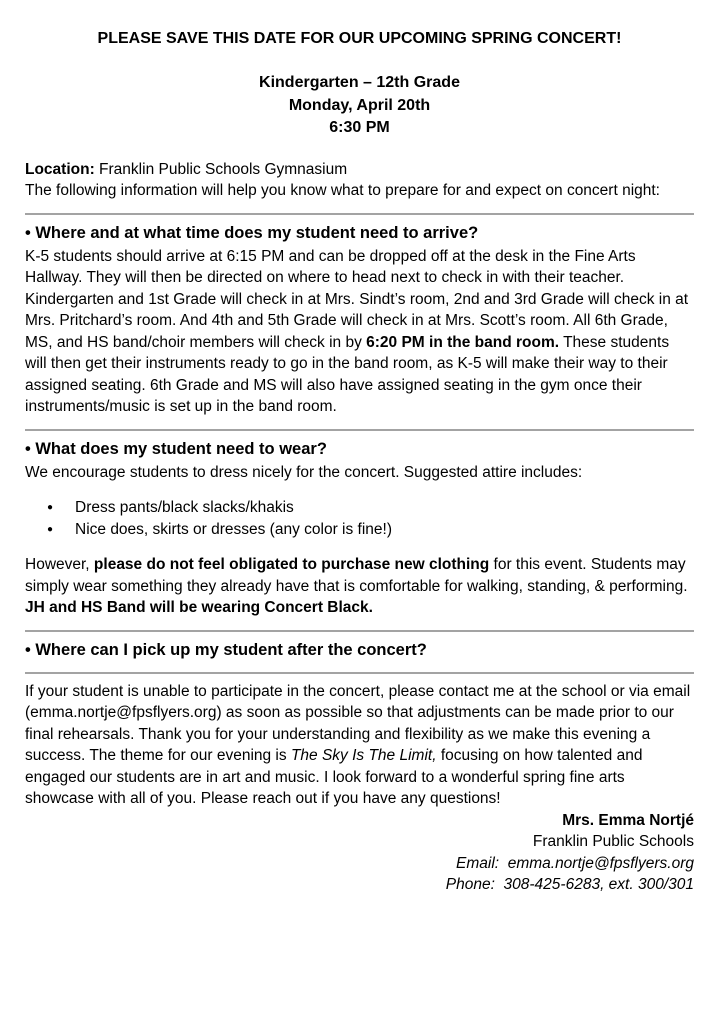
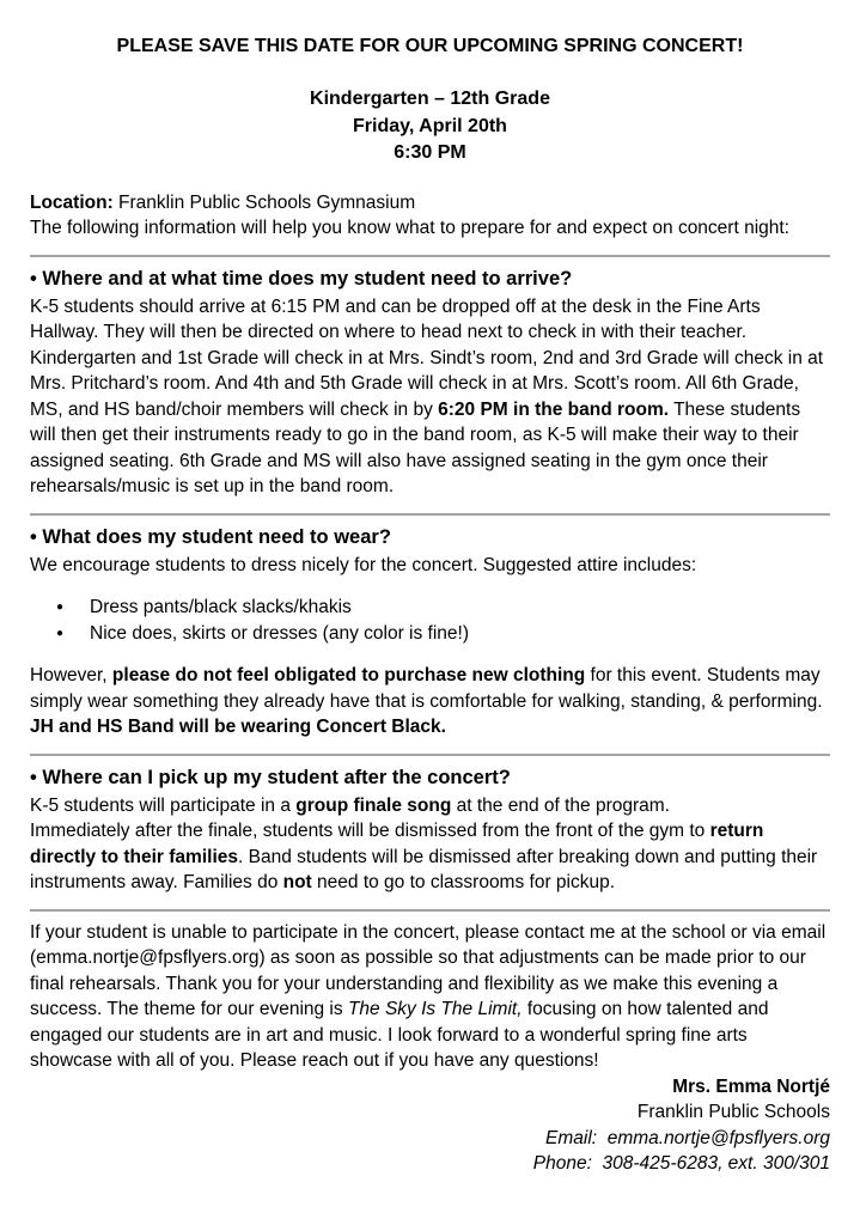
  PLEASE SAVE THIS DATE FOR OUR UPCOMING SPRING CONCERT!
  Kindergarten – 12th Grade
- Monday, April 20th
+ Friday, April 20th
  6:30 PM
  Location: Franklin Public Schools Gymnasium
  The following information will help you know what to prepare for and expect on concert night:
  • Where and at what time does my student need to arrive?
- K-5 students should arrive at 6:15 PM and can be dropped off at the desk in the Fine Arts Hallway. They will then be directed on where to head next to check in with their teacher. Kindergarten and 1st Grade will check in at Mrs. Sindt’s room, 2nd and 3rd Grade will check in at Mrs. Pritchard’s room. And 4th and 5th Grade will check in at Mrs. Scott’s room. All 6th Grade, MS, and HS band/choir members will check in by 6:20 PM in the band room. These students will then get their instruments ready to go in the band room, as K-5 will make their way to their assigned seating. 6th Grade and MS will also have assigned seating in the gym once their instruments/music is set up in the band room.
+ K-5 students should arrive at 6:15 PM and can be dropped off at the desk in the Fine Arts Hallway. They will then be directed on where to head next to check in with their teacher. Kindergarten and 1st Grade will check in at Mrs. Sindt’s room, 2nd and 3rd Grade will check in at Mrs. Pritchard’s room. And 4th and 5th Grade will check in at Mrs. Scott’s room. All 6th Grade, MS, and HS band/choir members will check in by 6:20 PM in the band room. These students will then get their instruments ready to go in the band room, as K-5 will make their way to their assigned seating. 6th Grade and MS will also have assigned seating in the gym once their rehearsals/music is set up in the band room.
  • What does my student need to wear?
  We encourage students to dress nicely for the concert. Suggested attire includes:
  ●
  Dress pants/black slacks/khakis
  ●
  Nice does, skirts or dresses (any color is fine!)
  However, please do not feel obligated to purchase new clothing for this event. Students may simply wear something they already have that is comfortable for walking, standing, & performing. JH and HS Band will be wearing Concert Black.
  • Where can I pick up my student after the concert?
+ K-5 students will participate in a group finale song at the end of the program.
+ Immediately after the finale, students will be dismissed from the front of the gym to return directly to their families. Band students will be dismissed after breaking down and putting their instruments away. Families do not need to go to classrooms for pickup.
  If your student is unable to participate in the concert, please contact me at the school or via email (emma.nortje@fpsflyers.org) as soon as possible so that adjustments can be made prior to our final rehearsals. Thank you for your understanding and flexibility as we make this evening a success. The theme for our evening is The Sky Is The Limit, focusing on how talented and engaged our students are in art and music. I look forward to a wonderful spring fine arts showcase with all of you. Please reach out if you have any questions!
  Mrs. Emma Nortjé
  Franklin Public Schools
  Email: emma.nortje@fpsflyers.org
  Phone: 308-425-6283, ext. 300/301
